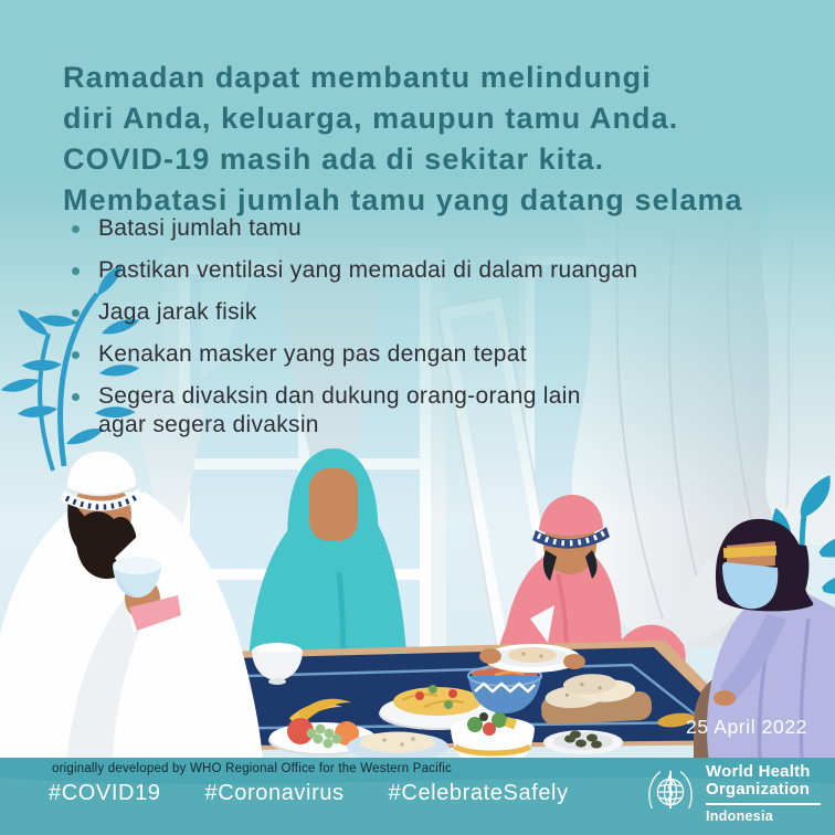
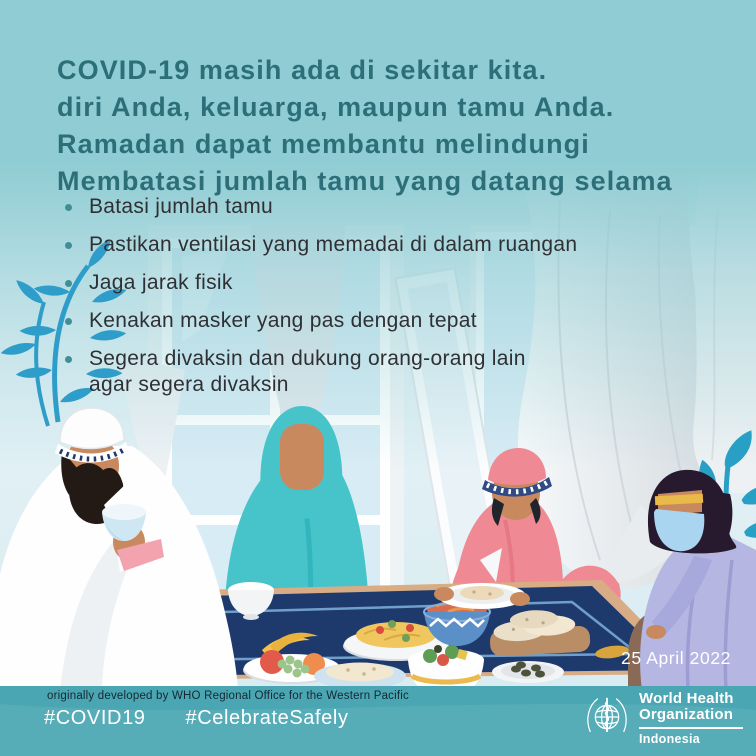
- Ramadan dapat membantu melindungi
+ COVID-19 masih ada di sekitar kita.
  diri Anda, keluarga, maupun tamu Anda.
- COVID-19 masih ada di sekitar kita.
+ Ramadan dapat membantu melindungi
  Membatasi jumlah tamu yang datang selama
  Batasi jumlah tamu
  Pastikan ventilasi yang memadai di dalam ruangan
  Jaga jarak fisik
  Kenakan masker yang pas dengan tepat
  Segera divaksin dan dukung orang-orang lain
  agar segera divaksin
  25 April 2022
  originally developed by WHO Regional Office for the Western Pacific
  #COVID19
- #Coronavirus
  #CelebrateSafely
  World Health
  Organization
  Indonesia
